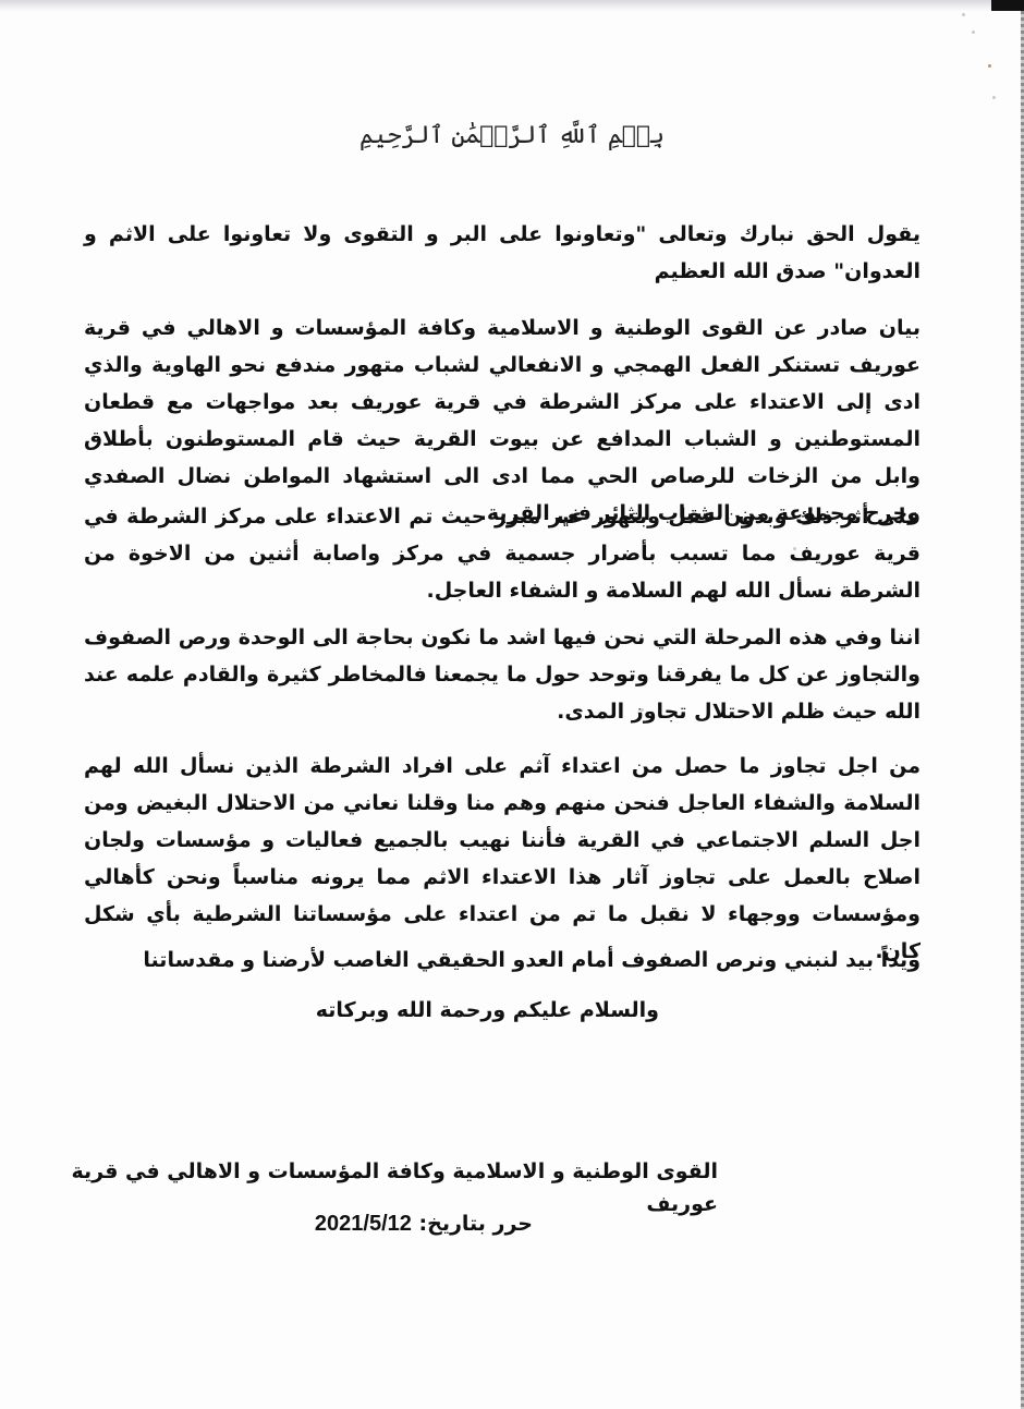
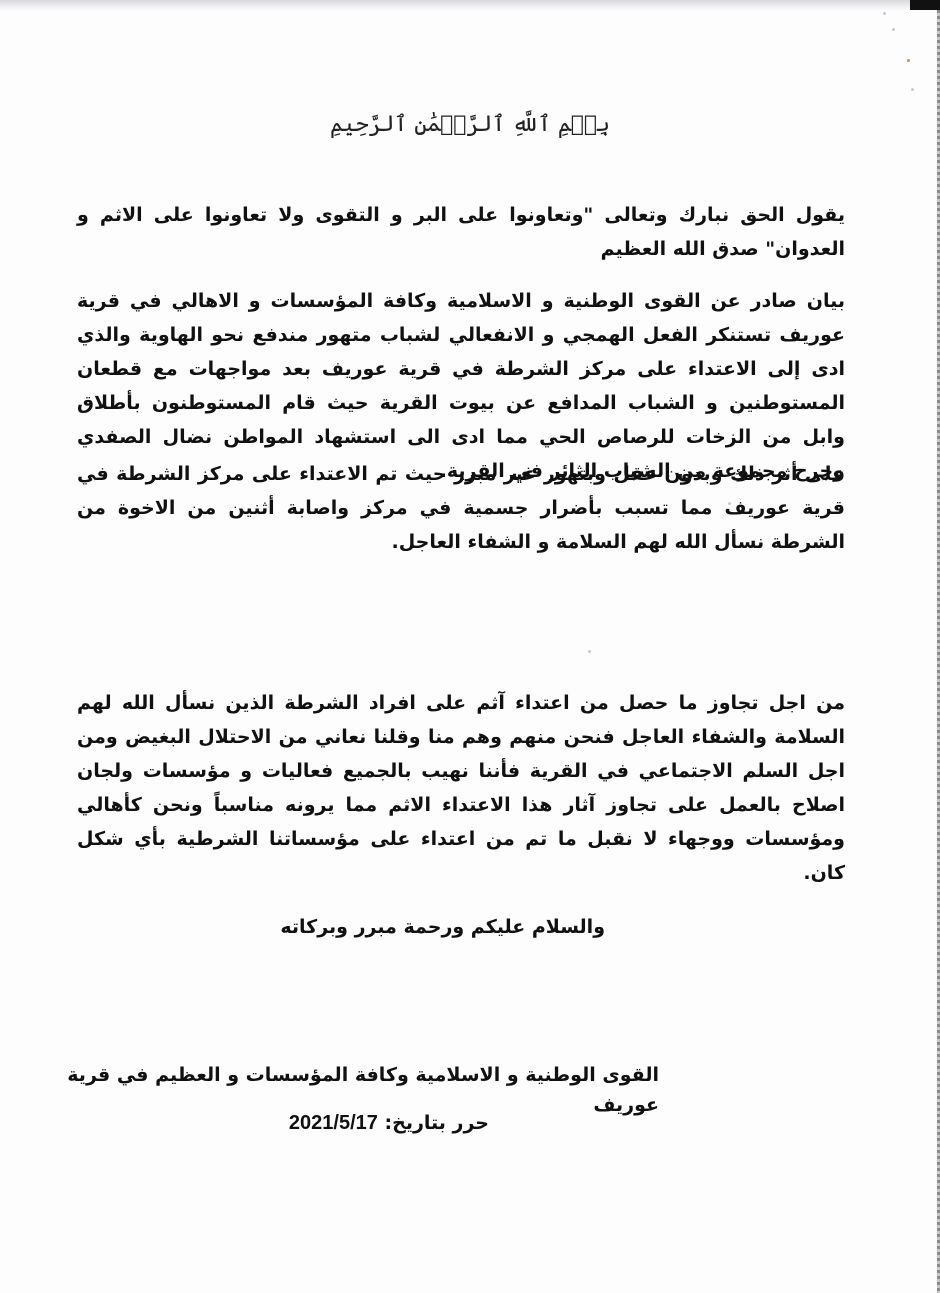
  بِسۡمِ ٱللَّهِ ٱلرَّحۡمَٰنِ ٱلرَّحِيمِ
  يقول الحق نبارك وتعالى "وتعاونوا على البر و التقوى ولا تعاونوا على الاثم و العدوان" صدق الله العظيم
  بيان صادر عن القوى الوطنية و الاسلامية وكافة المؤسسات و الاهالي في قرية عوريف تستنكر الفعل الهمجي و الانفعالي لشباب متهور مندفع نحو الهاوية والذي ادى إلى الاعتداء على مركز الشرطة في قرية عوريف بعد مواجهات مع قطعان المستوطنين و الشباب المدافع عن بيوت القرية حيث قام المستوطنون بأطلاق وابل من الزخات للرصاص الحي مما ادى الى استشهاد المواطن نضال الصفدي وجرح مجموعة من الشباب الثائر في القرية.
  على أثر ذلك وبدون عقل وبتهور غير مبرر حيث تم الاعتداء على مركز الشرطة في قرية عوريف مما تسبب بأضرار جسمية في مركز واصابة أثنين من الاخوة من الشرطة نسأل الله لهم السلامة و الشفاء العاجل.
- اننا وفي هذه المرحلة التي نحن فيها اشد ما نكون بحاجة الى الوحدة ورص الصفوف والتجاوز عن كل ما يفرقنا وتوحد حول ما يجمعنا فالمخاطر كثيرة والقادم علمه عند الله حيث ظلم الاحتلال تجاوز المدى.
  من اجل تجاوز ما حصل من اعتداء آثم على افراد الشرطة الذين نسأل الله لهم السلامة والشفاء العاجل فنحن منهم وهم منا وقلنا نعاني من الاحتلال البغيض ومن اجل السلم الاجتماعي في القرية فأننا نهيب بالجميع فعاليات و مؤسسات ولجان اصلاح بالعمل على تجاوز آثار هذا الاعتداء الاثم مما يرونه مناسباً ونحن كأهالي ومؤسسات ووجهاء لا نقبل ما تم من اعتداء على مؤسساتنا الشرطية بأي شكل كان.
- ويداً بيد لنبني ونرص الصفوف أمام العدو الحقيقي الغاصب لأرضنا و مقدساتنا
- والسلام عليكم ورحمة الله وبركاته
+ والسلام عليكم ورحمة مبرر وبركاته
- القوى الوطنية و الاسلامية وكافة المؤسسات و الاهالي في قرية عوريف
+ القوى الوطنية و الاسلامية وكافة المؤسسات و العظيم في قرية عوريف
- حرر بتاريخ: 2021/5/12
+ حرر بتاريخ: 2021/5/17
